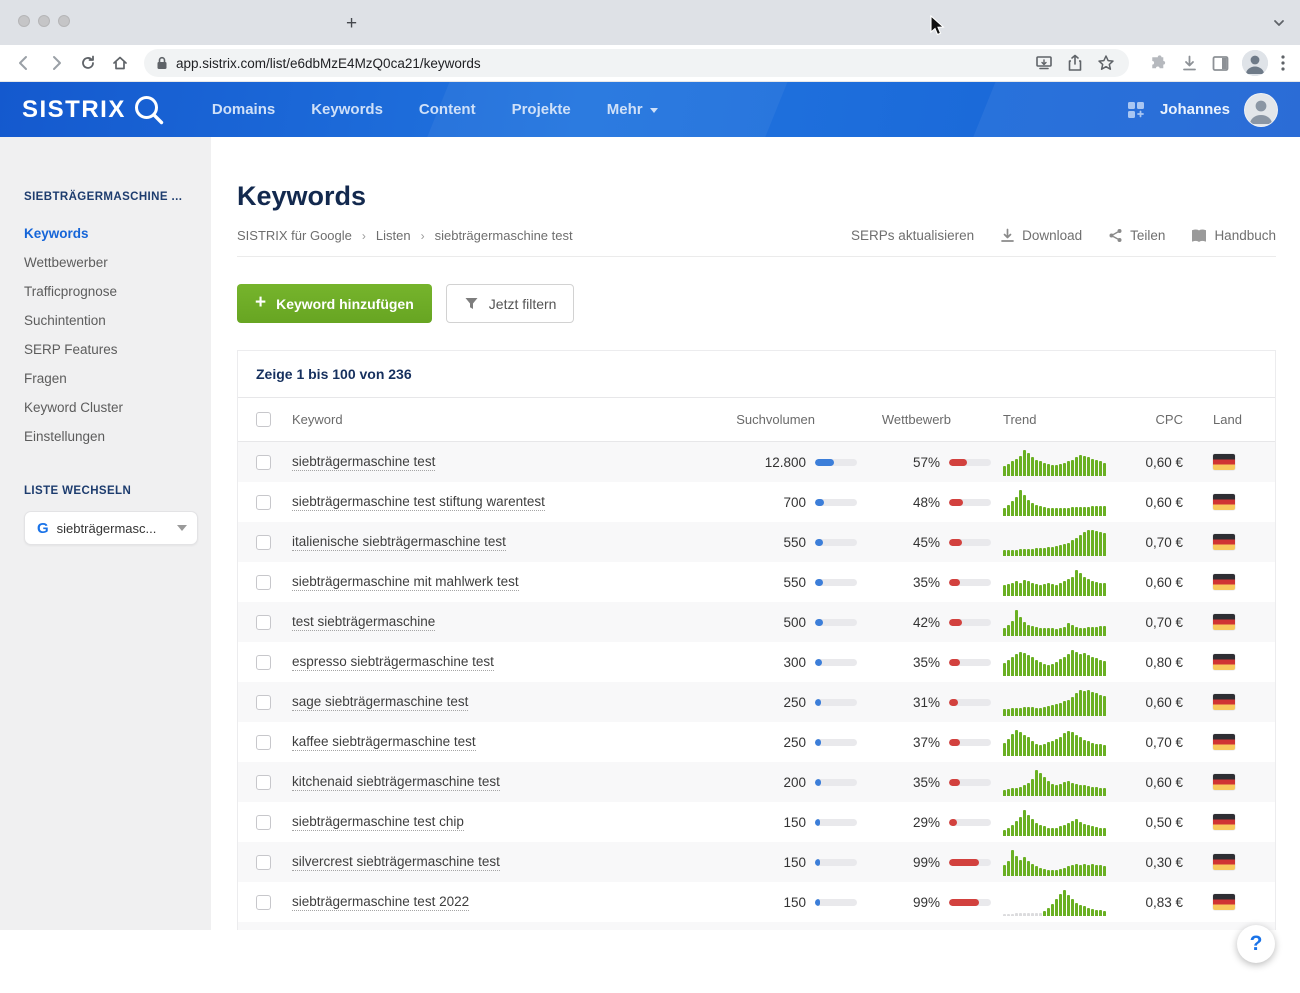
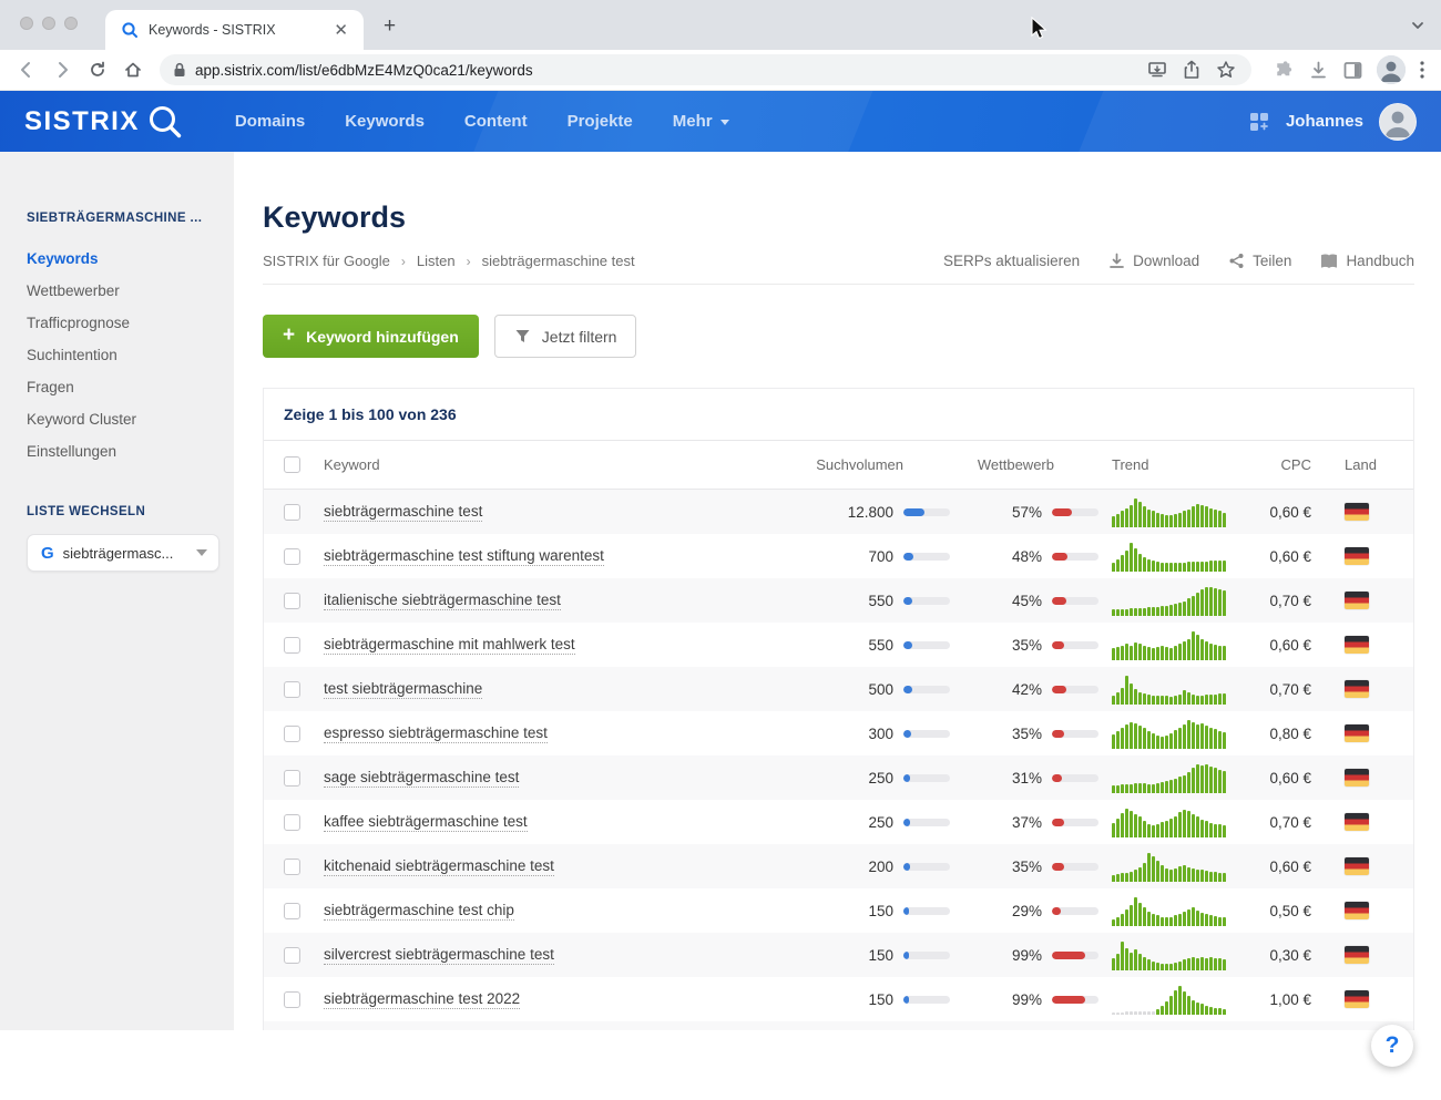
+ Keywords - SISTRIX
+ ✕
  +
  app.sistrix.com/list/e6dbMzE4MzQ0ca21/keywords
  SISTRIX
  Domains
  Keywords
  Content
  Projekte
  Mehr
  Johannes
  SIEBTRÄGERMASCHINE ...
  Keywords
  Wettbewerber
  Trafficprognose
  Suchintention
- SERP Features
  Fragen
  Keyword Cluster
  Einstellungen
  LISTE WECHSELN
  G
  siebträgermasc...
  Keywords
  SISTRIX für Google
  ›
  Listen
  ›
  siebträgermaschine test
  SERPs aktualisieren
  Download
  Teilen
  Handbuch
  +
  Keyword hinzufügen
  Jetzt filtern
  Zeige 1 bis 100 von 236
  Keyword
  Suchvolumen
  Wettbewerb
  Trend
  CPC
  Land
  siebträgermaschine test
  12.800
  57%
  0,60 €
  siebträgermaschine test stiftung warentest
  700
  48%
  0,60 €
  italienische siebträgermaschine test
  550
  45%
  0,70 €
  siebträgermaschine mit mahlwerk test
  550
  35%
  0,60 €
  test siebträgermaschine
  500
  42%
  0,70 €
  espresso siebträgermaschine test
  300
  35%
  0,80 €
  sage siebträgermaschine test
  250
  31%
  0,60 €
  kaffee siebträgermaschine test
  250
  37%
  0,70 €
  kitchenaid siebträgermaschine test
  200
  35%
  0,60 €
  siebträgermaschine test chip
  150
  29%
  0,50 €
  silvercrest siebträgermaschine test
  150
  99%
  0,30 €
  siebträgermaschine test 2022
  150
  99%
- 0,83 €
+ 1,00 €
  ?
